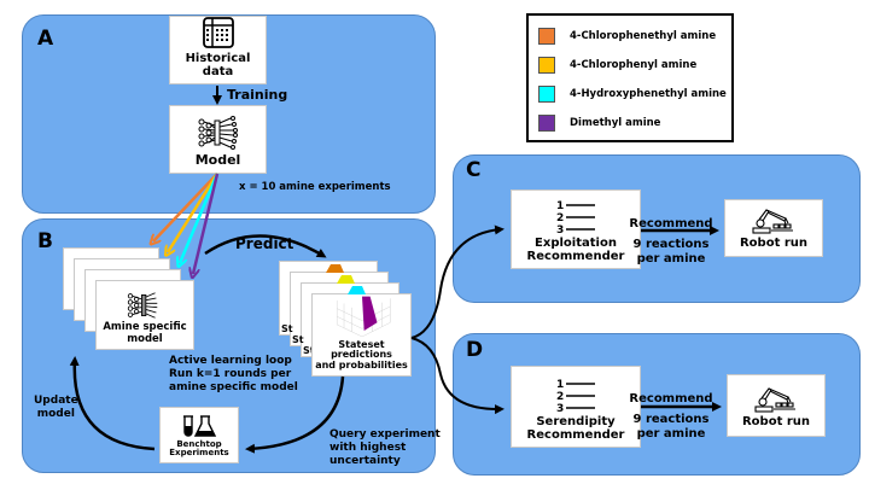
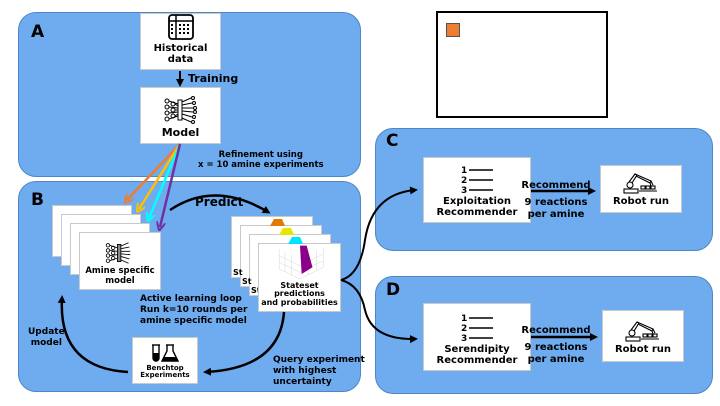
  A
  B
  C
  D
- 4-Chlorophenethyl amine
- 4-Chlorophenyl amine
- 4-Hydroxyphenethyl amine
- Dimethyl amine
  Historical data
  Training
  Model
+ Refinement using
  x = 10 amine experiments
  Amine specific
  model
  St
  St
  Stateset predictions
  and probabilities
  Predict
  Active learning loop
- Run k=1 rounds per
+ Run k=10 rounds per
  amine specific model
  Update
  model
  Benchtop
  Experiments
  Query experiment
  with highest
  uncertainty
  1
  2
  3
  Exploitation
  Recommender
  Recommend
  9 reactions
  per amine
  Robot run
  1
  2
  3
  Serendipity
  Recommender
  Recommend
  9 reactions
  per amine
  Robot run
